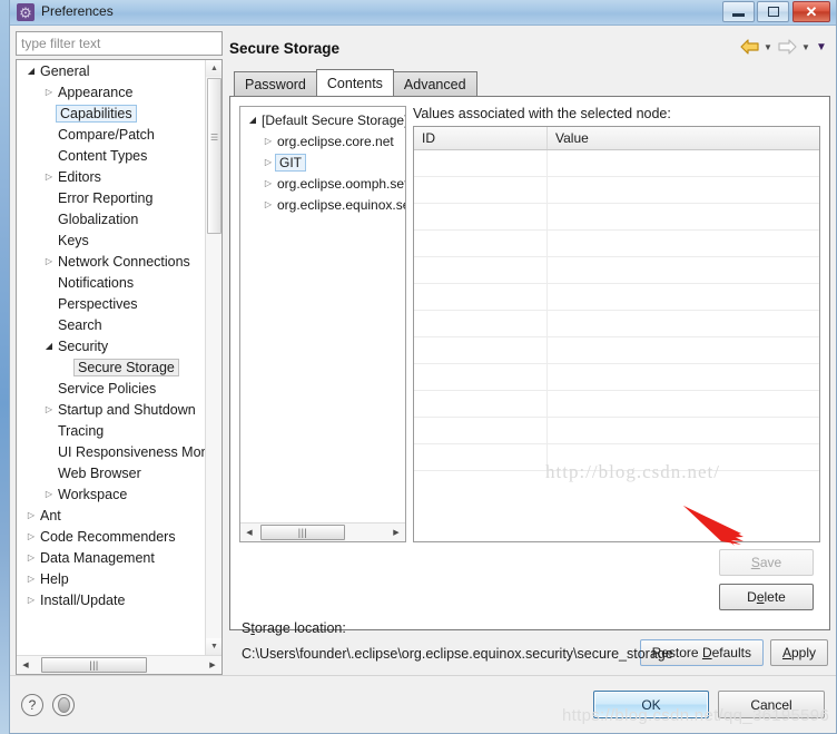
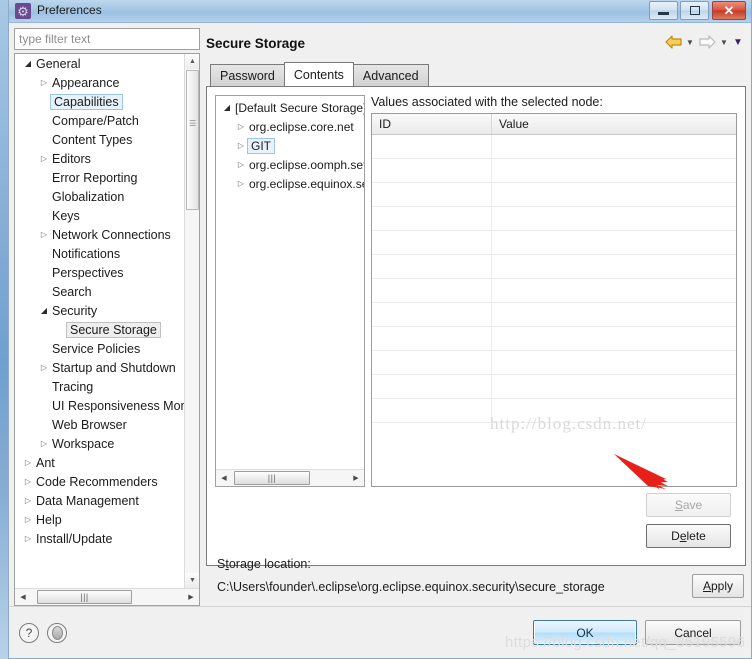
  ⚙
  Preferences
  ✕
  type filter text
  ◢
  General
  ▷
  Appearance
  Capabilities
  Compare/Patch
  Content Types
  ▷
  Editors
  Error Reporting
  Globalization
  Keys
  ▷
  Network Connections
  Notifications
  Perspectives
  Search
  ◢
  Security
  Secure Storage
  Service Policies
  ▷
  Startup and Shutdown
  Tracing
  Web Browser
  ▷
  Workspace
  ▷
  Ant
  ▷
  Code Recommenders
  ▷
  Data Management
  ▷
  Help
  ▷
  Install/Update
  ☰
  |||
  Secure Storage
  ▼
  ▼
  ▼
  Password
  Contents
  Advanced
  ◢
  [Default Secure Storage
  ▷
  org.eclipse.core.net
  ▷
  GIT
  ▷
  org.eclipse.oomph.se
  ▷
  org.eclipse.equinox.s
  |||
  Values associated with the selected node:
  ID
  Value
  Save
  Delete
  Storage location:
  C:\Users\founder\.eclipse\org.eclipse.equinox.security\secure_storage
  http://blog.csdn.net/
- Restore Defaults
  Apply
  ?
  OK
  Cancel
  https://blog.csdn.net/qq_36195596
